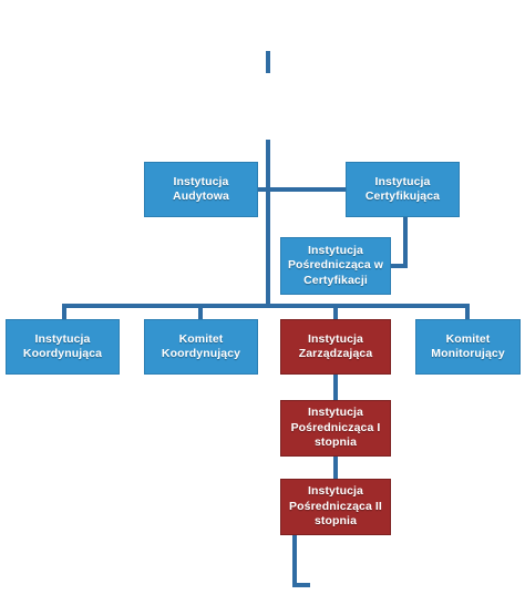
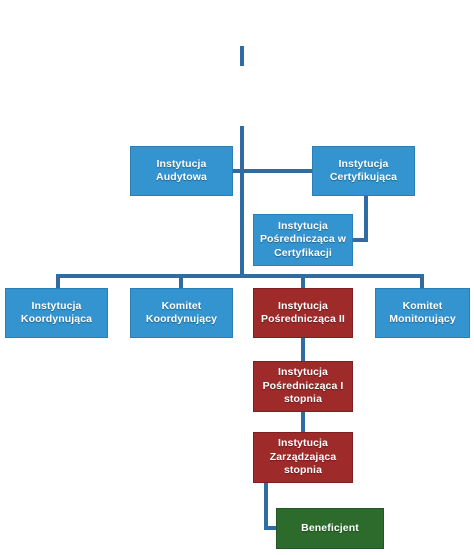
  Instytucja
  Audytowa
  Instytucja
  Certyfikująca
  Instytucja
  Pośrednicząca w
  Certyfikacji
  Instytucja
  Koordynująca
  Komitet
  Koordynujący
  Instytucja
- Zarządzająca
+ Pośrednicząca II
  Komitet
  Monitorujący
  Instytucja
  Pośrednicząca I
  stopnia
  Instytucja
- Pośrednicząca II
+ Zarządzająca
  stopnia
+ Beneficjent
